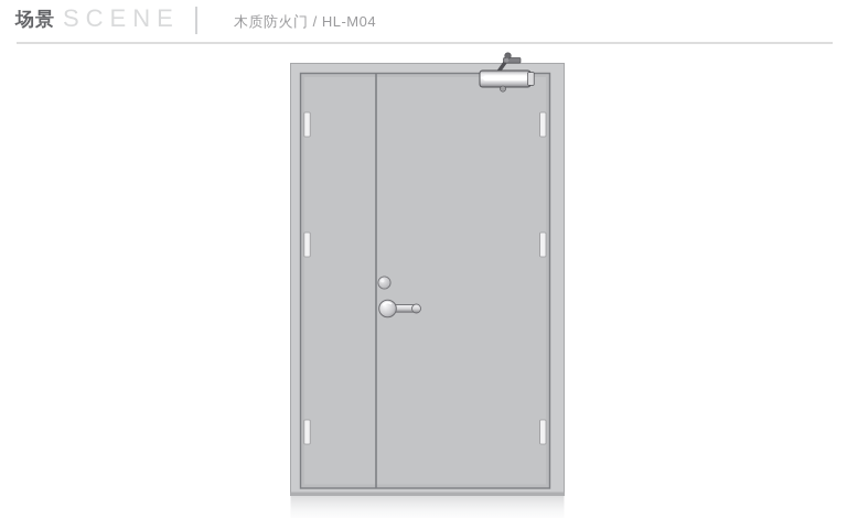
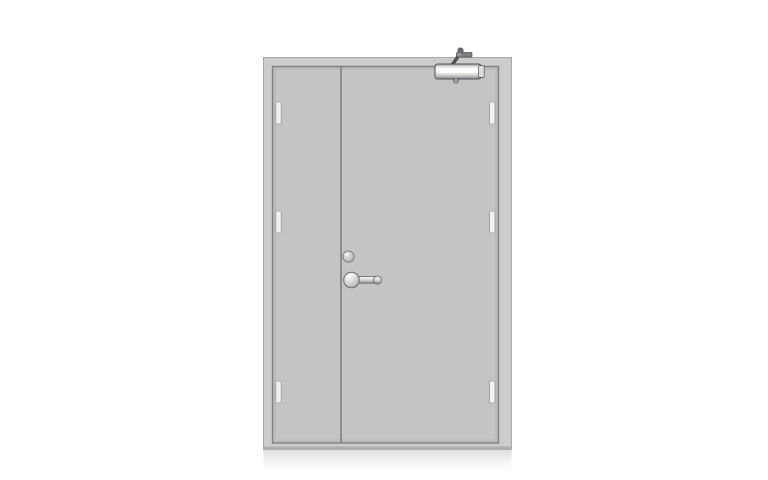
- 场景
- SCENE
- 木质防火门 / HL-M04
